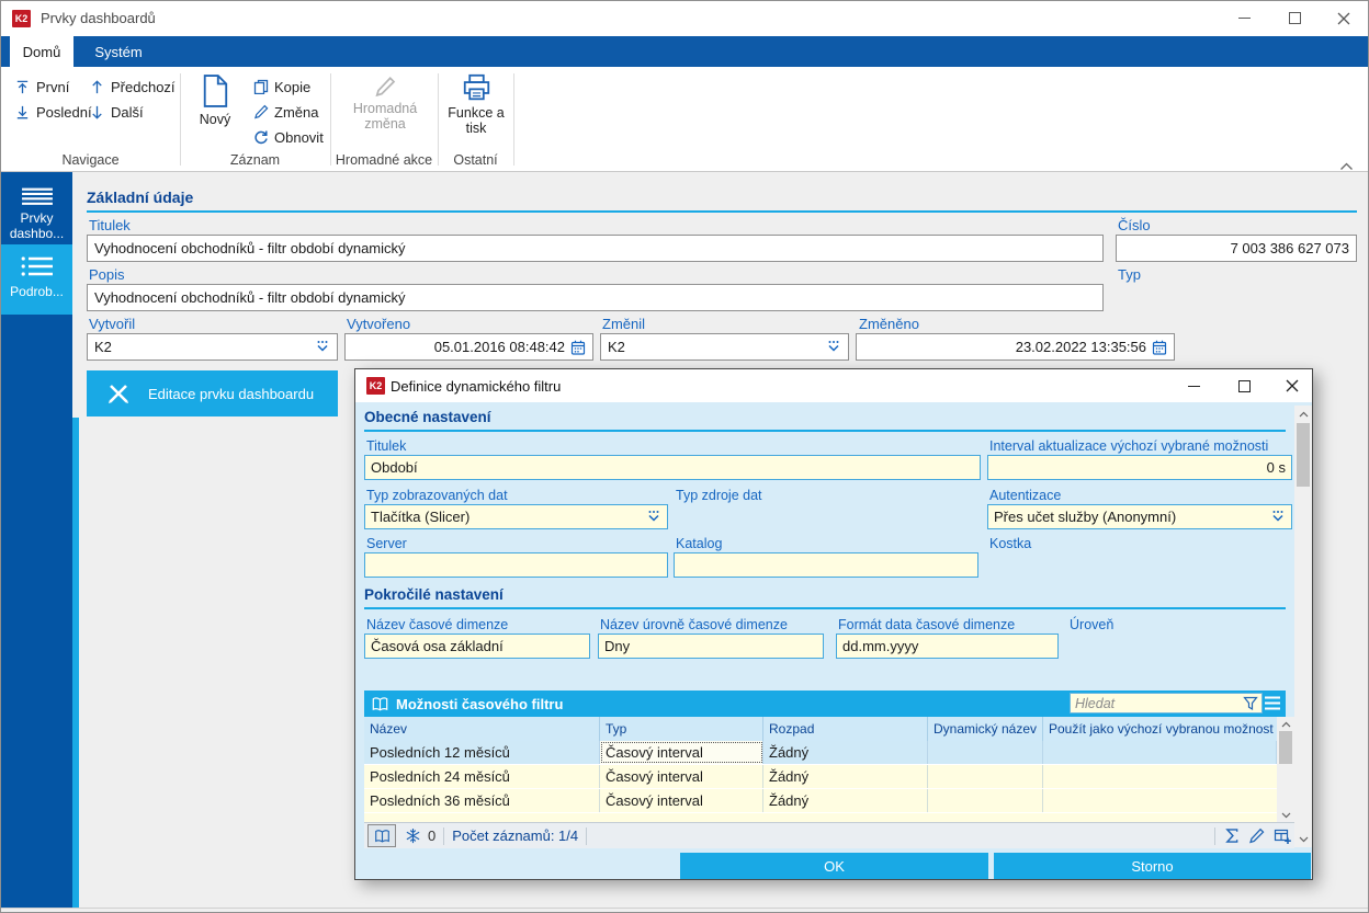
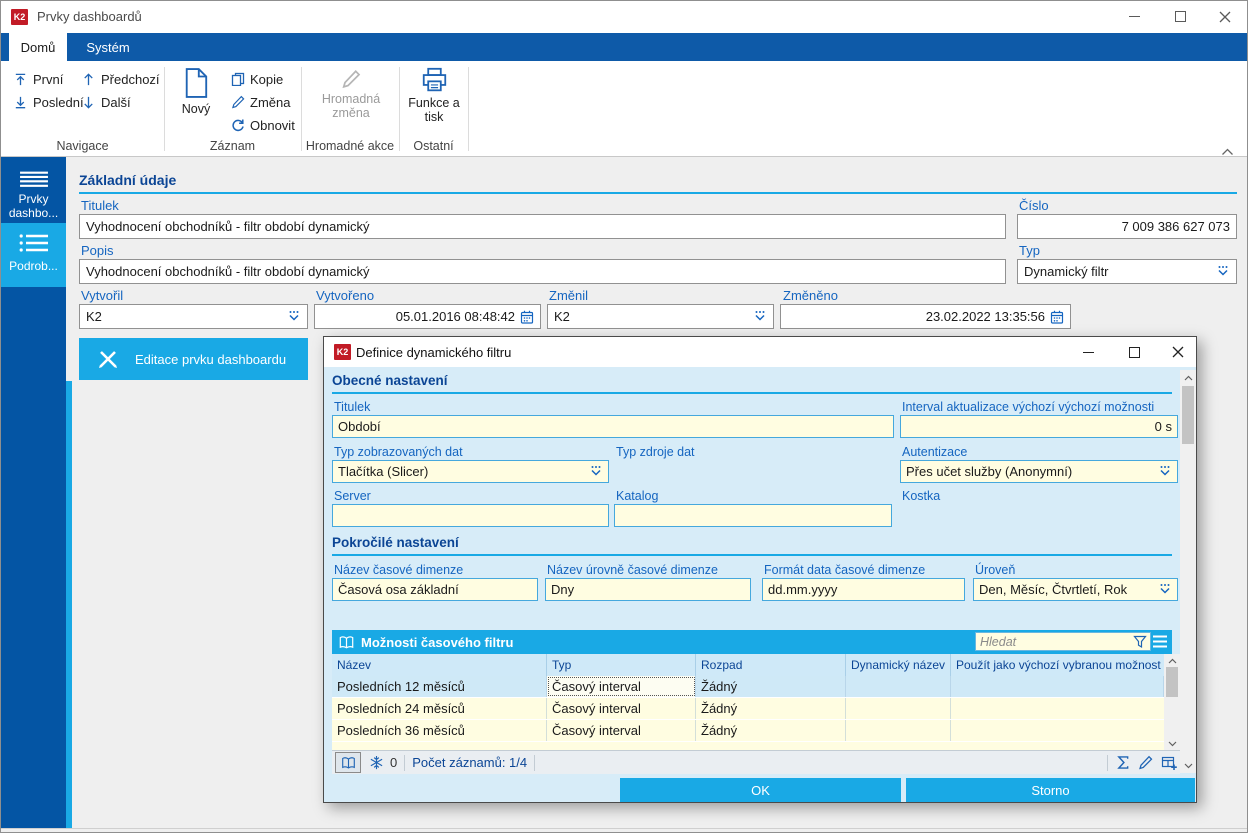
  K2
  Prvky dashboardů
  Domů
  Systém
  První
  Poslední
  Předchozí
  Další
  Navigace
  Nový
  Kopie
  Změna
  Obnovit
  Záznam
  Hromadná změna
  Hromadné akce
  Funkce a tisk
  Ostatní
  Prvky dashbo...
  Podrob...
  Základní údaje
  Titulek
  Vyhodnocení obchodníků - filtr období dynamický
  Číslo
- 7 003 386 627 073
+ 7 009 386 627 073
  Popis
  Vyhodnocení obchodníků - filtr období dynamický
  Typ
+ Dynamický filtr
  Vytvořil
  K2
  Vytvořeno
  05.01.2016 08:48:42
  Změnil
  K2
  Změněno
  23.02.2022 13:35:56
  Editace prvku dashboardu
  K2
  Definice dynamického filtru
  Obecné nastavení
  Titulek
  Období
- Interval aktualizace výchozí vybrané možnosti
+ Interval aktualizace výchozí výchozí možnosti
  0 s
  Typ zobrazovaných dat
  Tlačítka (Slicer)
  Typ zdroje dat
  Autentizace
  Přes učet služby (Anonymní)
  Server
  Katalog
  Kostka
  Pokročilé nastavení
  Název časové dimenze
  Časová osa základní
  Název úrovně časové dimenze
  Dny
  Formát data časové dimenze
  dd.mm.yyyy
  Úroveň
+ Den, Měsíc, Čtvrtletí, Rok
  Možnosti časového filtru
  Hledat
  Název
  Typ
  Rozpad
  Dynamický název
  Použít jako výchozí vybranou možnost
  Posledních 12 měsíců
  Časový interval
  Žádný
  Posledních 24 měsíců
  Časový interval
  Žádný
  Posledních 36 měsíců
  Časový interval
  Žádný
  0
  Počet záznamů: 1/4
  OK
  Storno
